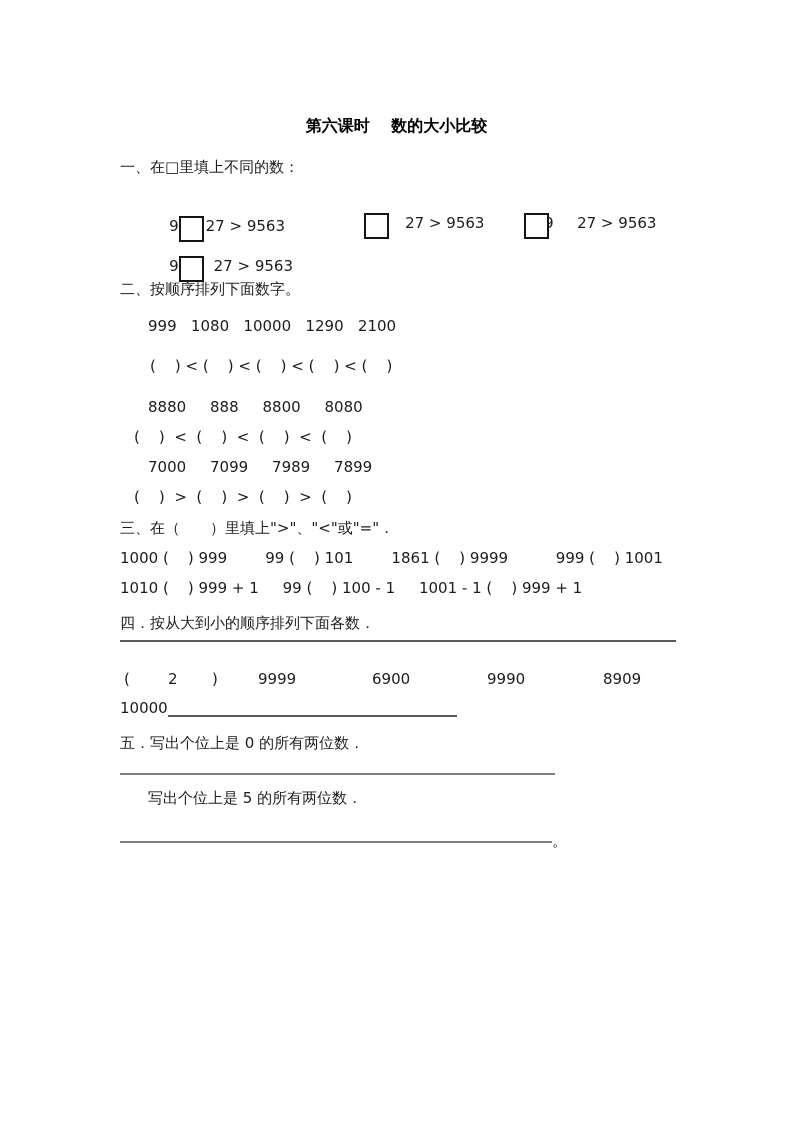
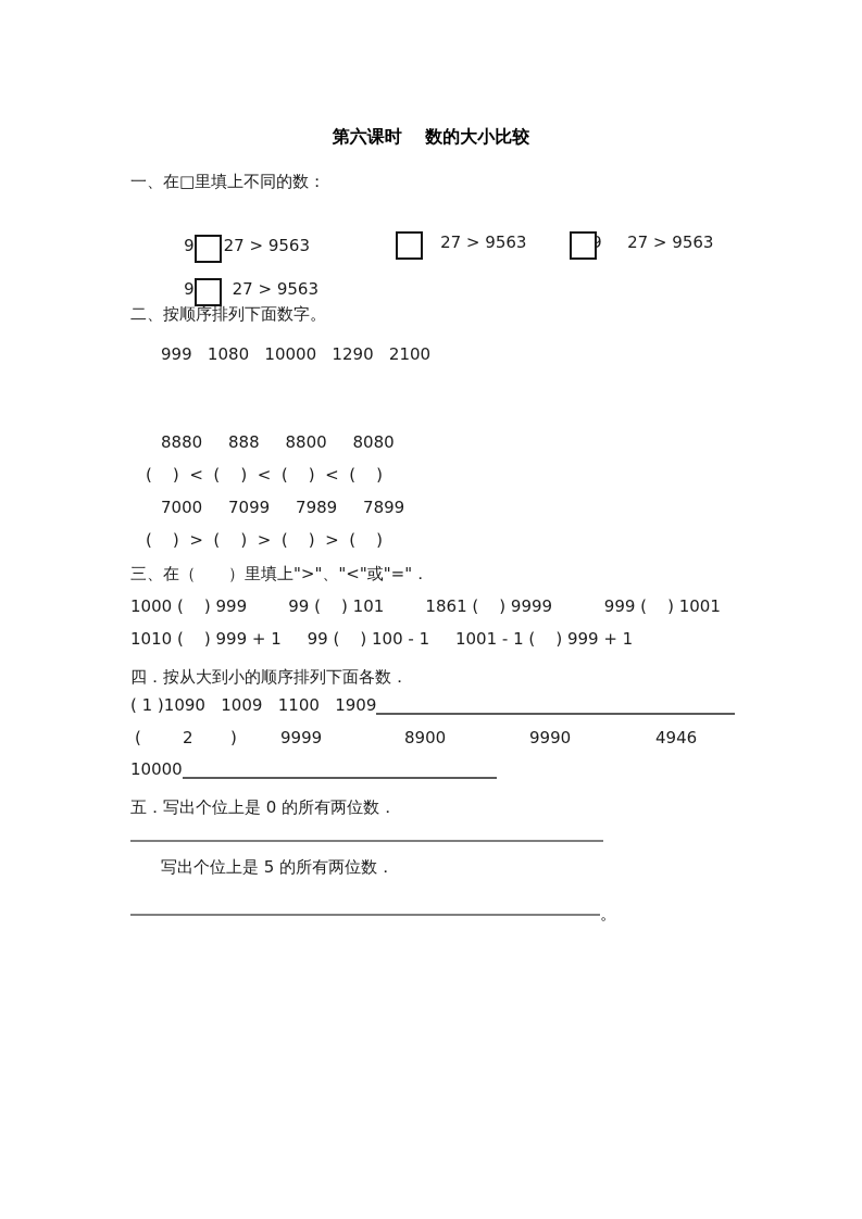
  第六课时 数的大小比较
  一、在□里填上不同的数：
  9 27 > 9563
  27 > 9563
  27 > 9563
  9 27 > 9563
  二、按顺序排列下面数字。
  999 1080 10000 1290 2100
- ( ) < ( ) < ( ) < ( ) < ( )
  8880 888 8800 8080
  ( ) < ( ) < ( ) < ( )
  7000 7099 7989 7899
  ( ) > ( ) > ( ) > ( )
  三、在（ ）里填上">"、"<"或"="．
  1000 ( ) 999 99 ( ) 101 1861 ( ) 9999 999 ( ) 1001
  1010 ( ) 999 + 1 99 ( ) 100 - 1 1001 - 1 ( ) 999 + 1
  四．按从大到小的顺序排列下面各数．
+ ( 1 )1090 1009 1100 1909
  (
  2
  )
  9999
- 6900
+ 8900
  9990
- 8909
+ 4946
  10000
  五．写出个位上是 0 的所有两位数．
  写出个位上是 5 的所有两位数．
  。
